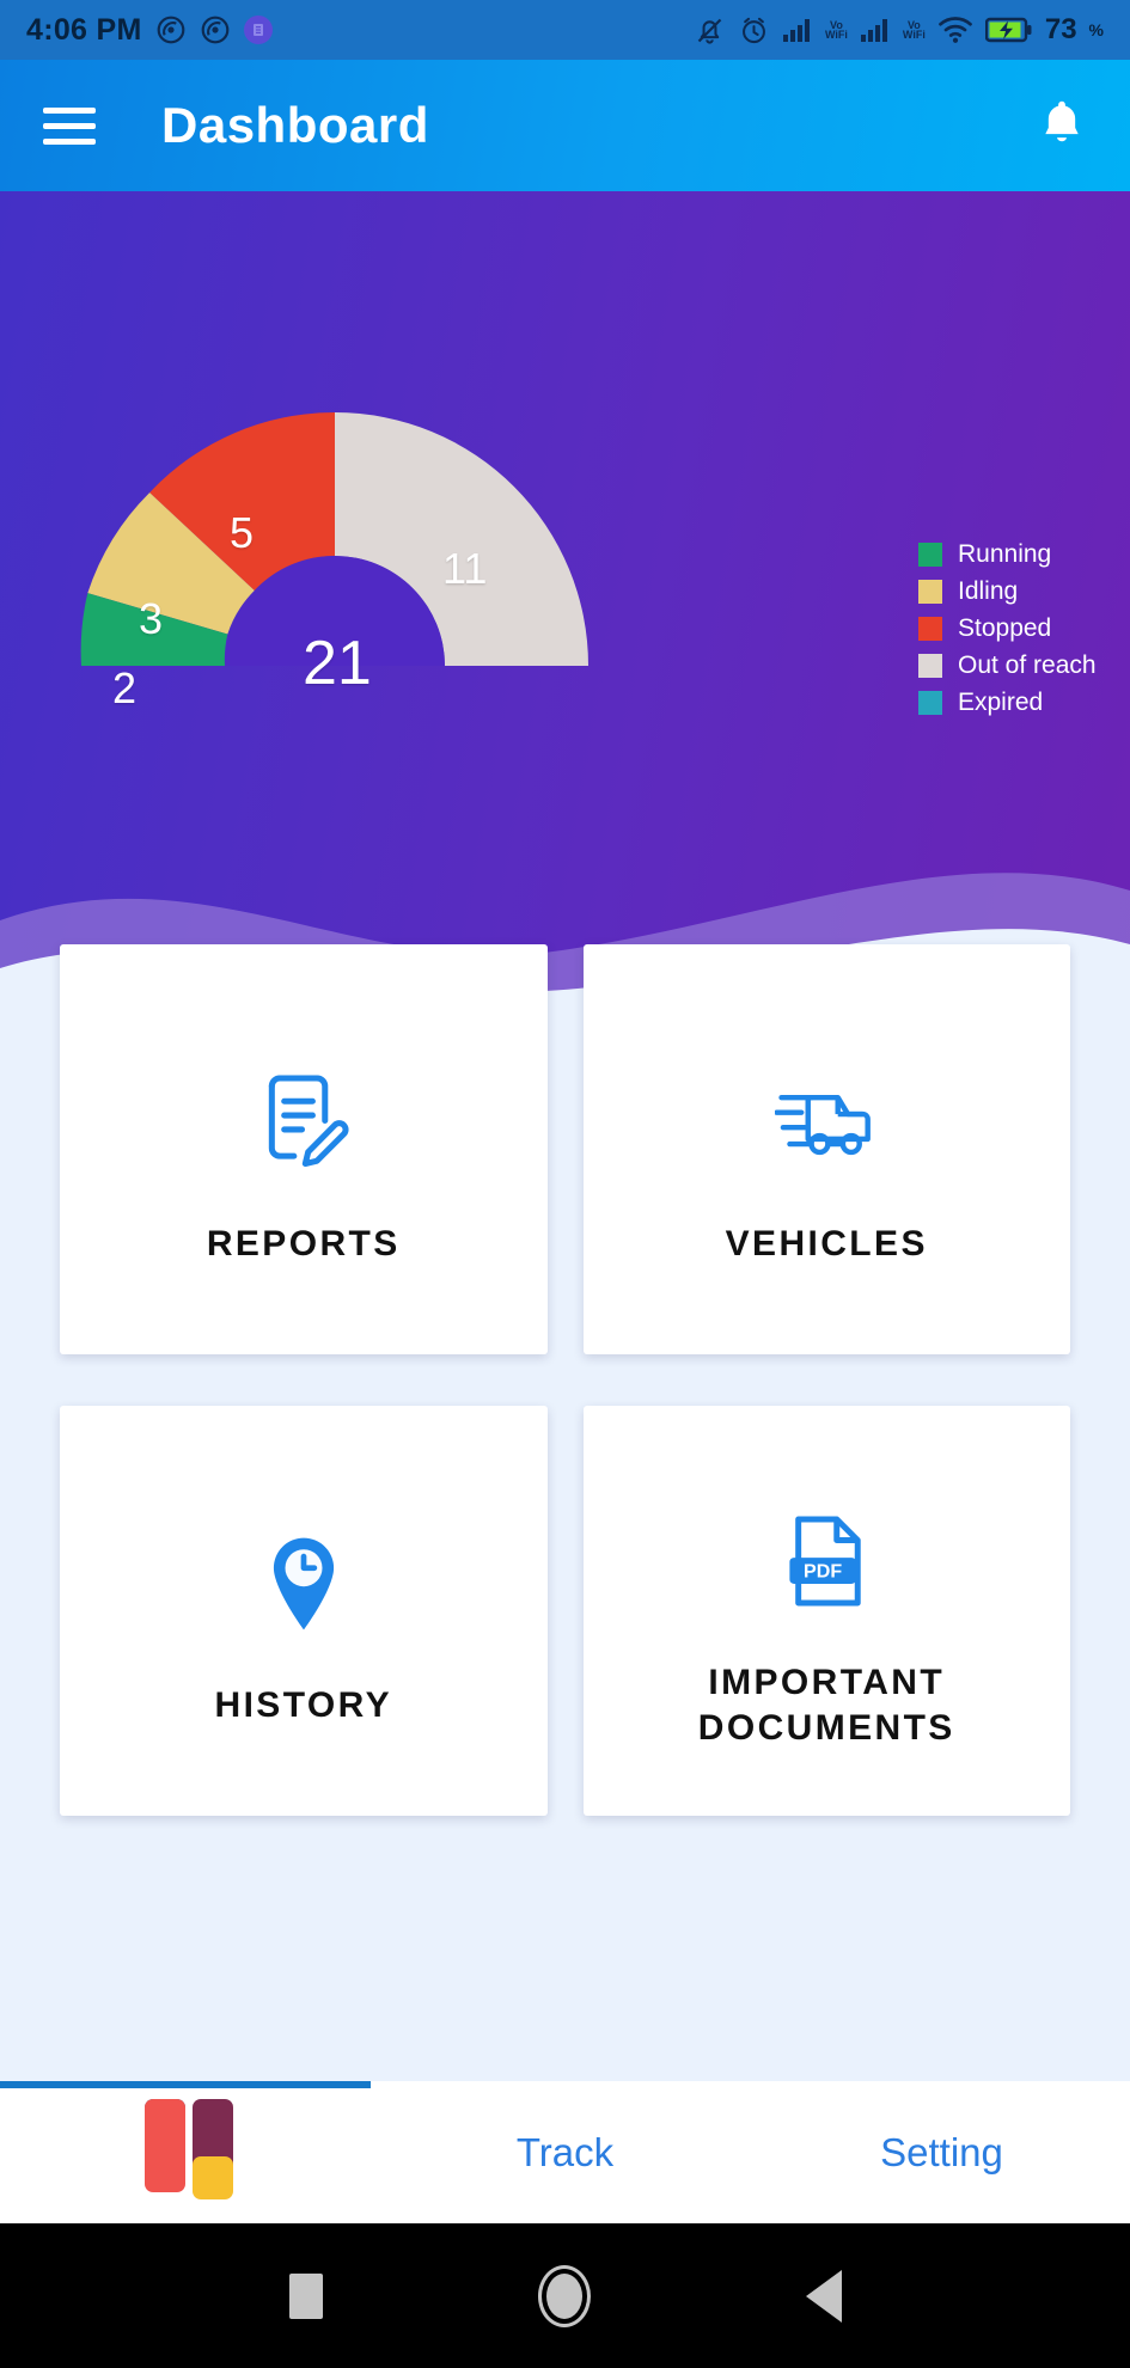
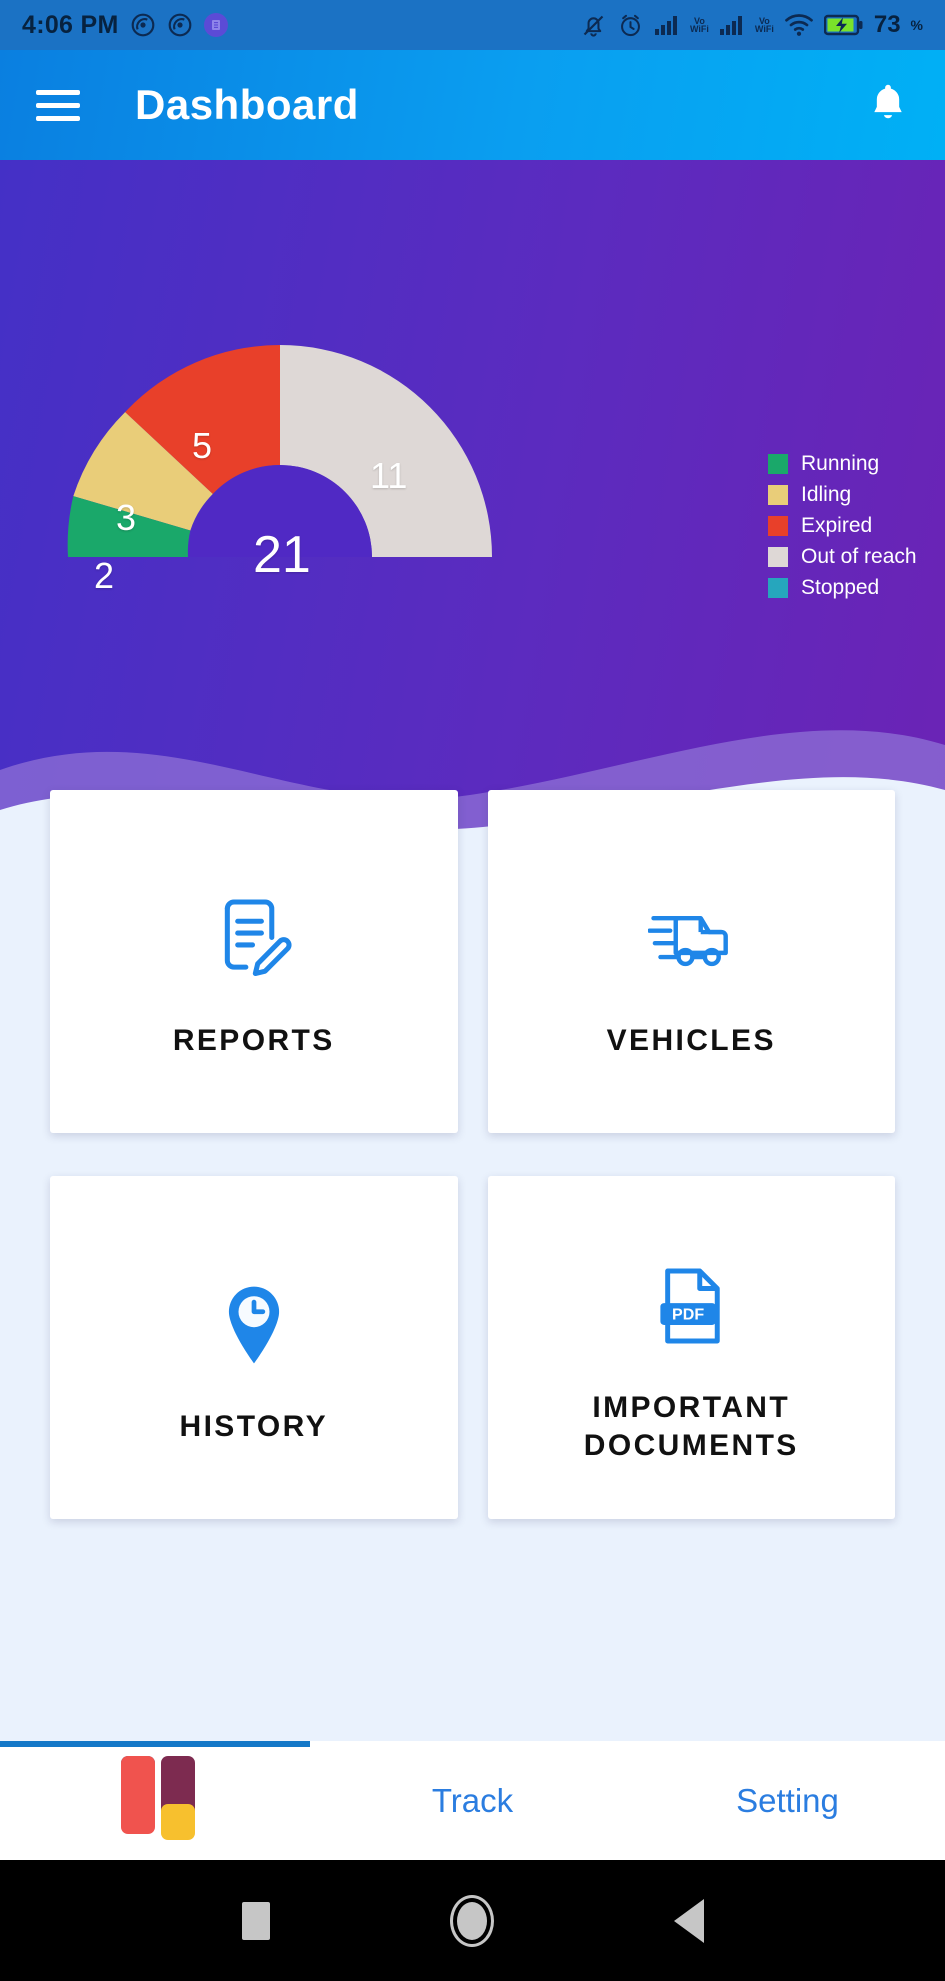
  4:06 PM
  Vo
  WiFi
  Vo
  WiFi
  73
  %
  Dashboard
  11
  5
  3
  2
  21
  Running
  Idling
- Stopped
+ Expired
  Out of reach
- Expired
+ Stopped
  REPORTS
  VEHICLES
  HISTORY
  PDF
  IMPORTANT
  DOCUMENTS
  Track
  Setting
